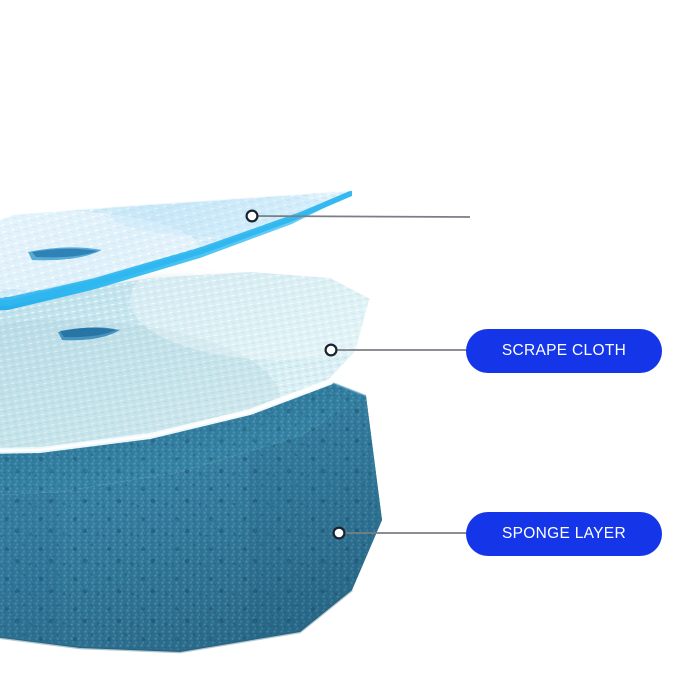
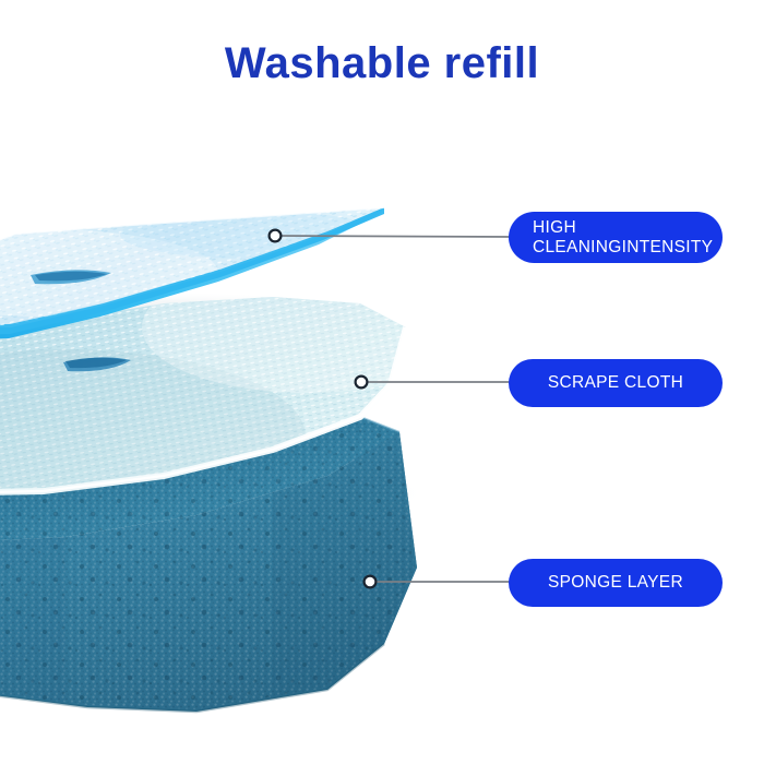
+ Washable refill
+ HIGH
+ CLEANINGINTENSITY
  SCRAPE CLOTH
  SPONGE LAYER
